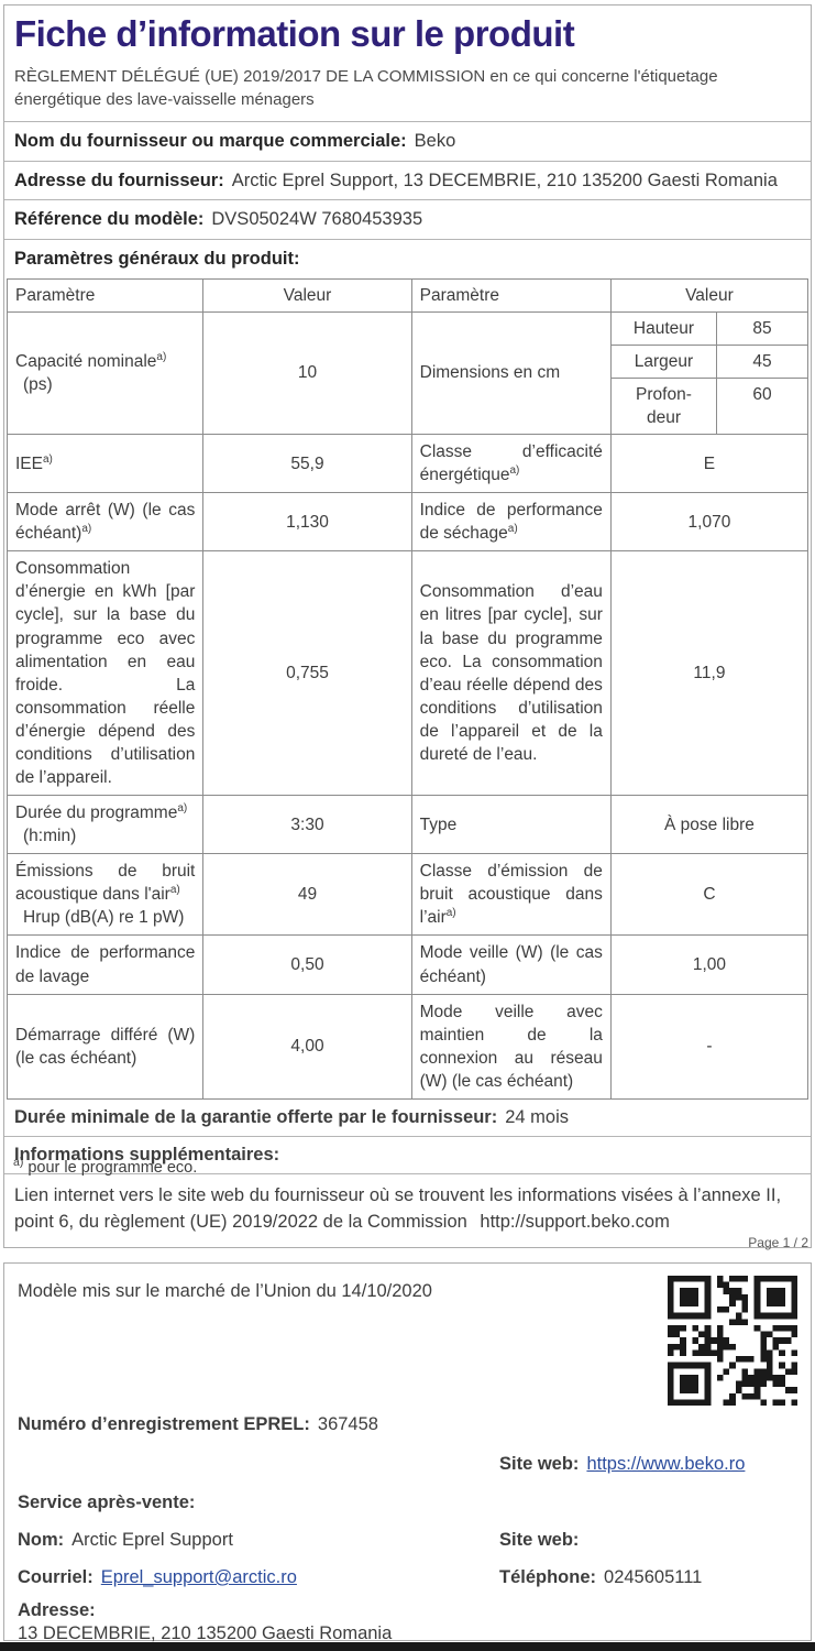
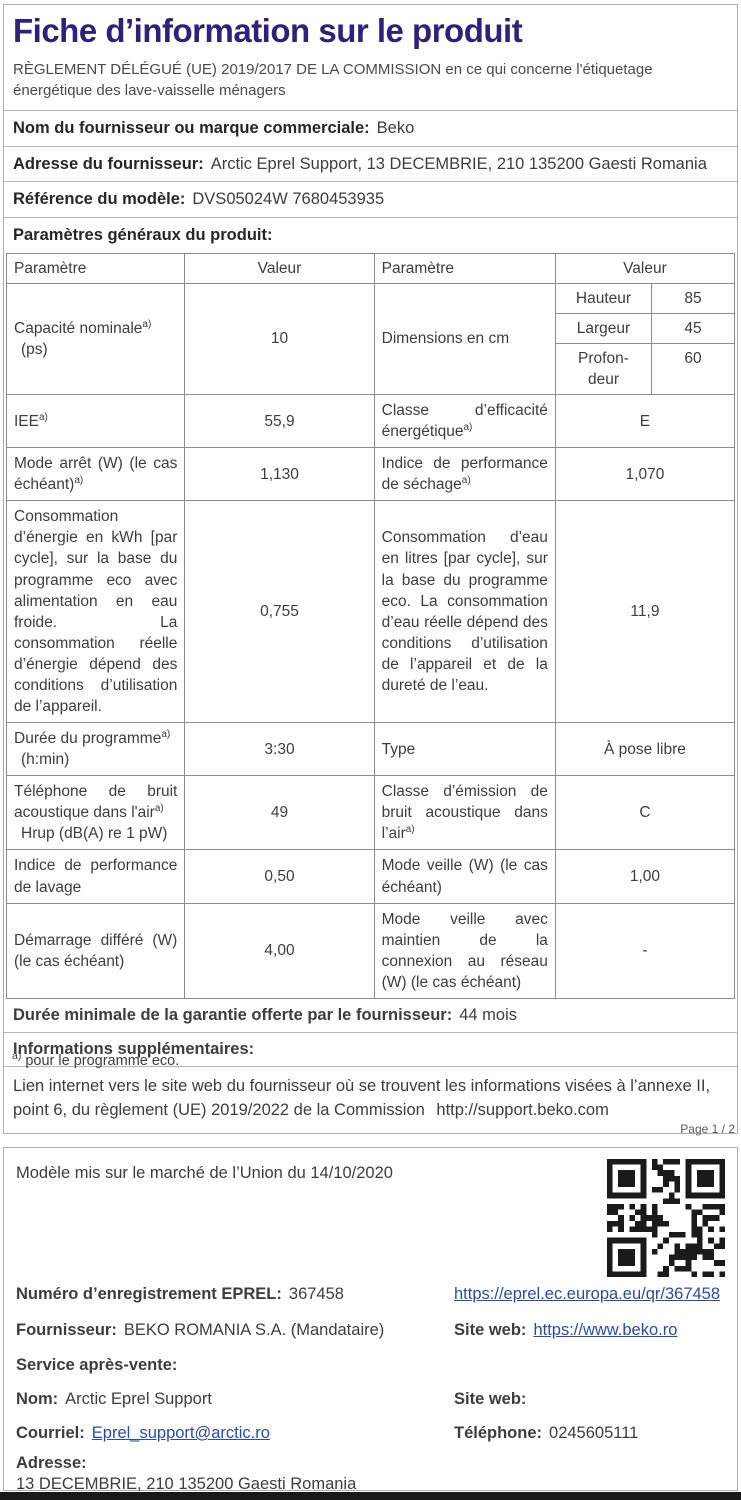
  Fiche d’information sur le produit
  RÈGLEMENT DÉLÉGUÉ (UE) 2019/2017 DE LA COMMISSION en ce qui concerne l'étiquetage énergétique des lave-vaisselle ménagers
  Nom du fournisseur ou marque commerciale: Beko
  Adresse du fournisseur: Arctic Eprel Support, 13 DECEMBRIE, 210 135200 Gaesti Romania
  Référence du modèle: DVS05024W 7680453935
  Paramètres généraux du produit:
  Paramètre	Valeur	Paramètre	Valeur
  Capacité nominalea)(ps)	10	Dimensions en cm	Hauteur 85 Largeur 45 Profon- deur 60
  IEEa)	55,9	Classe d’efficacité énergétiquea)	E
  Mode arrêt (W) (le cas échéant)a)	1,130	Indice de performance de séchagea)	1,070
  Consommation d’énergie en kWh [par cycle], sur la base du programme eco avec alimentation en eau froide. La consommation réelle d’énergie dépend des conditions d’utilisation de l’appareil.	0,755	Consommation d’eau en litres [par cycle], sur la base du programme eco. La consommation d’eau réelle dépend des conditions d’utilisation de l’appareil et de la dureté de l’eau.	11,9
  Durée du programmea)(h:min)	3:30	Type	À pose libre
- Émissions de bruit acoustique dans l'aira)Hrup (dB(A) re 1 pW)	49	Classe d’émission de bruit acoustique dans l’aira)	C
+ Téléphone de bruit acoustique dans l'aira)Hrup (dB(A) re 1 pW)	49	Classe d’émission de bruit acoustique dans l’aira)	C
  Indice de performance de lavage	0,50	Mode veille (W) (le cas échéant)	1,00
  Démarrage différé (W) (le cas échéant)	4,00	Mode veille avec maintien de la connexion au réseau (W) (le cas échéant)	-
- Durée minimale de la garantie offerte par le fournisseur: 24 mois
+ Durée minimale de la garantie offerte par le fournisseur: 44 mois
  Informations supplémentaires:
  Lien internet vers le site web du fournisseur où se trouvent les informations visées à l’annexe II, point 6, du règlement (UE) 2019/2022 de la Commission http://support.beko.com
  a) pour le programme eco.
  Page 1 / 2
  Modèle mis sur le marché de l’Union du 14/10/2020
  Numéro d’enregistrement EPREL: 367458
+ https://eprel.ec.europa.eu/qr/367458
+ Fournisseur: BEKO ROMANIA S.A. (Mandataire)
  Site web: https://www.beko.ro
  Service après-vente:
  Nom: Arctic Eprel Support
  Site web:
  Courriel: Eprel_support@arctic.ro
  Téléphone: 0245605111
  Adresse:
  13 DECEMBRIE, 210 135200 Gaesti Romania
